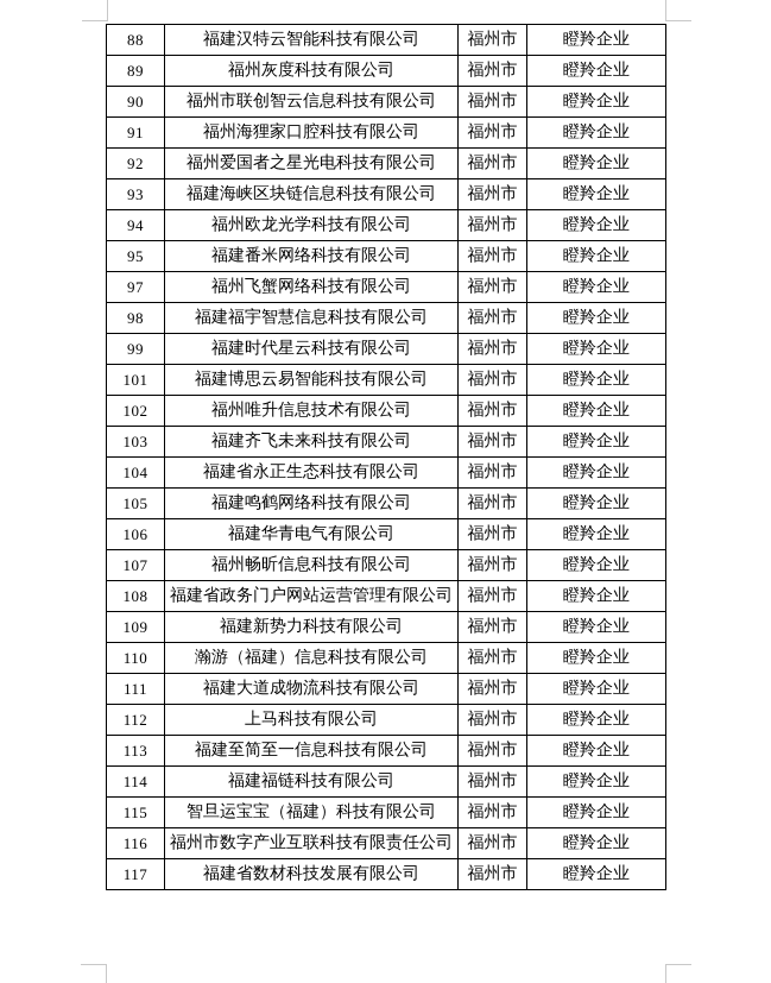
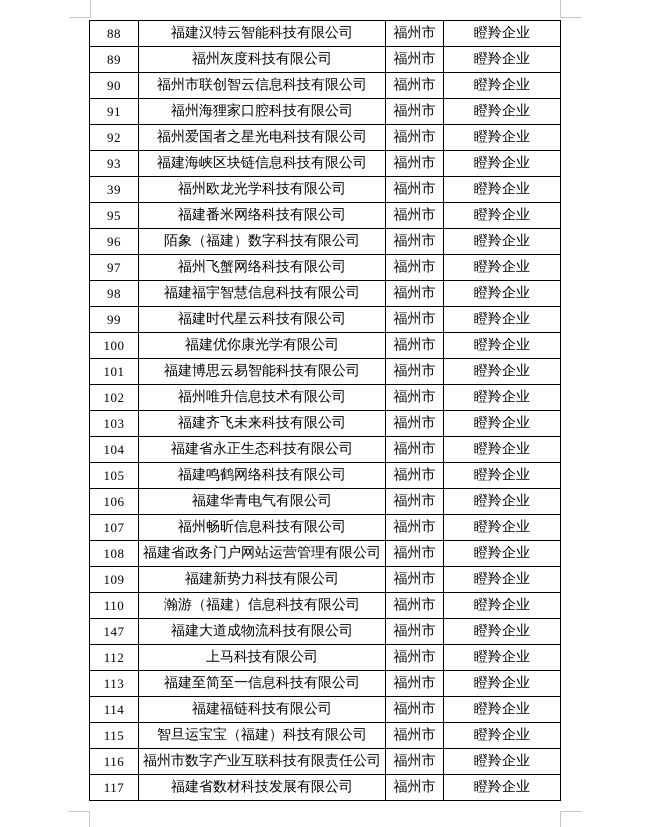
  88	福建汉特云智能科技有限公司	福州市	瞪羚企业
  89	福州灰度科技有限公司	福州市	瞪羚企业
  90	福州市联创智云信息科技有限公司	福州市	瞪羚企业
  91	福州海狸家口腔科技有限公司	福州市	瞪羚企业
  92	福州爱国者之星光电科技有限公司	福州市	瞪羚企业
  93	福建海峡区块链信息科技有限公司	福州市	瞪羚企业
- 94	福州欧龙光学科技有限公司	福州市	瞪羚企业
+ 39	福州欧龙光学科技有限公司	福州市	瞪羚企业
  95	福建番米网络科技有限公司	福州市	瞪羚企业
+ 96	陌象（福建）数字科技有限公司	福州市	瞪羚企业
  97	福州飞蟹网络科技有限公司	福州市	瞪羚企业
  98	福建福宇智慧信息科技有限公司	福州市	瞪羚企业
  99	福建时代星云科技有限公司	福州市	瞪羚企业
+ 100	福建优你康光学有限公司	福州市	瞪羚企业
  101	福建博思云易智能科技有限公司	福州市	瞪羚企业
  102	福州唯升信息技术有限公司	福州市	瞪羚企业
  103	福建齐飞未来科技有限公司	福州市	瞪羚企业
  104	福建省永正生态科技有限公司	福州市	瞪羚企业
  105	福建鸣鹤网络科技有限公司	福州市	瞪羚企业
  106	福建华青电气有限公司	福州市	瞪羚企业
  107	福州畅昕信息科技有限公司	福州市	瞪羚企业
  108	福建省政务门户网站运营管理有限公司	福州市	瞪羚企业
  109	福建新势力科技有限公司	福州市	瞪羚企业
  110	瀚游（福建）信息科技有限公司	福州市	瞪羚企业
- 111	福建大道成物流科技有限公司	福州市	瞪羚企业
+ 147	福建大道成物流科技有限公司	福州市	瞪羚企业
  112	上马科技有限公司	福州市	瞪羚企业
  113	福建至简至一信息科技有限公司	福州市	瞪羚企业
  114	福建福链科技有限公司	福州市	瞪羚企业
  115	智旦运宝宝（福建）科技有限公司	福州市	瞪羚企业
  116	福州市数字产业互联科技有限责任公司	福州市	瞪羚企业
  117	福建省数材科技发展有限公司	福州市	瞪羚企业
